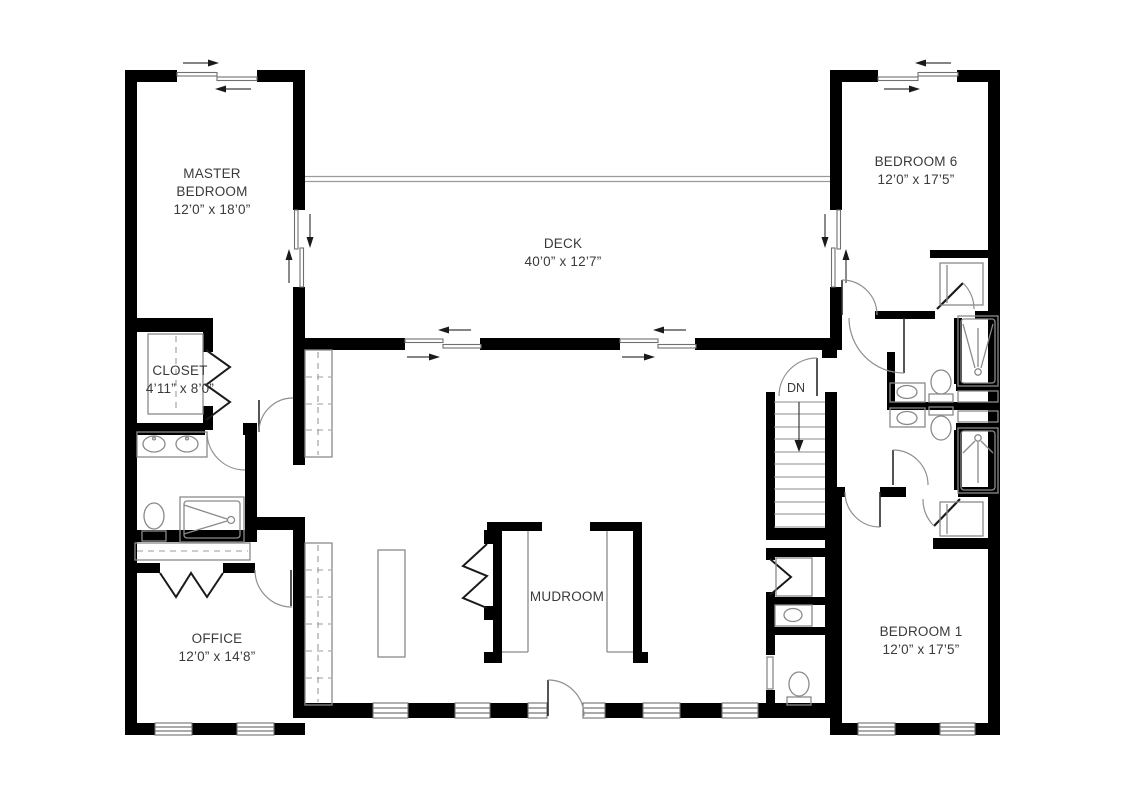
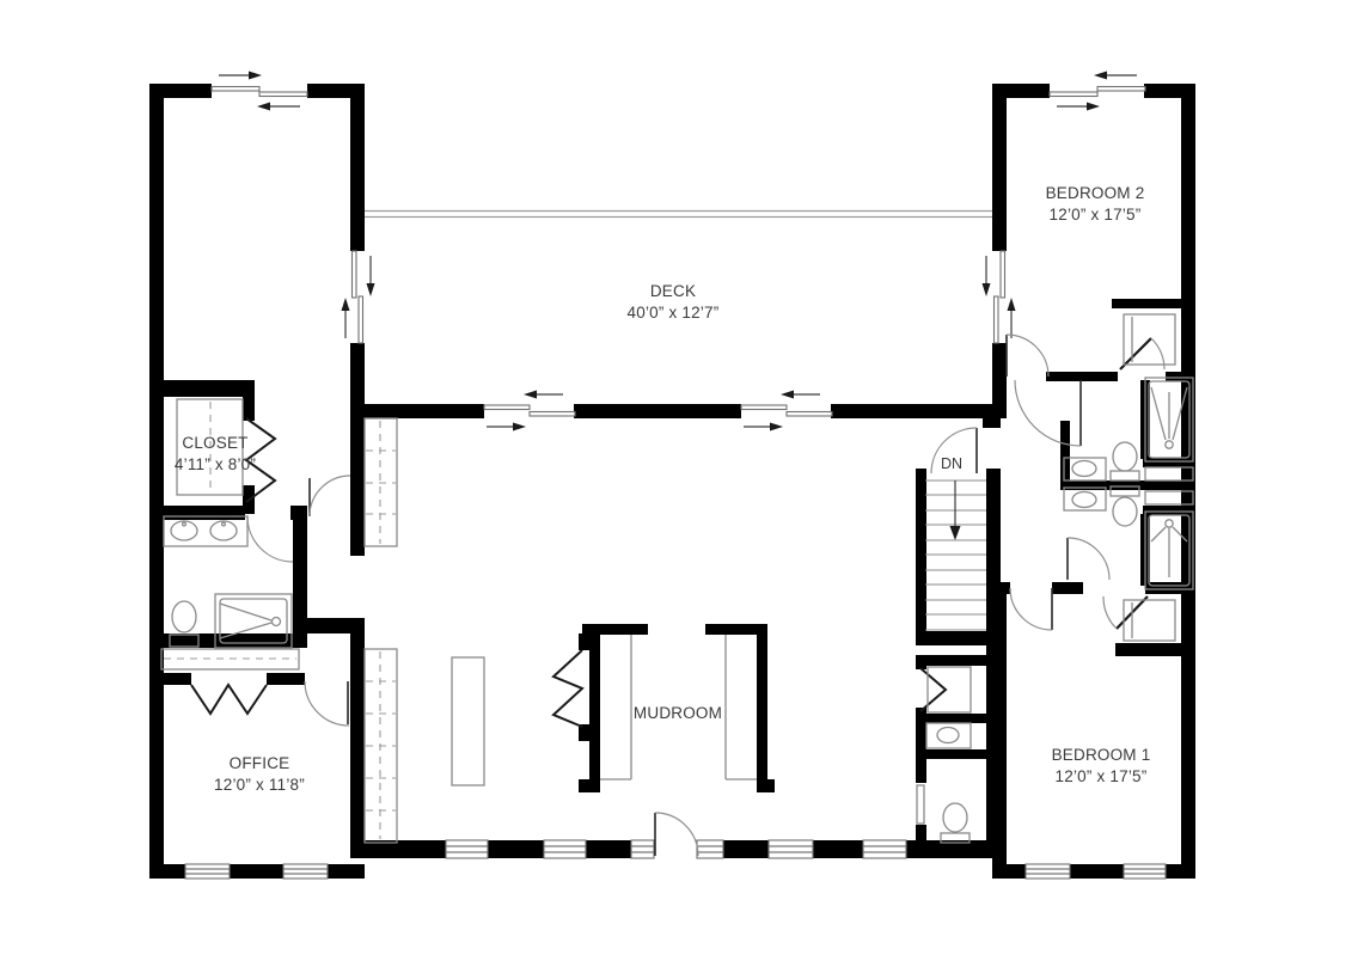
- MASTER BEDROOM
- 12’0” x 18’0”
- BEDROOM 6
+ BEDROOM 2
  12’0” x 17’5”
  DECK
  40’0” x 12’7”
  CLOSET
  4’11” x 8’0”
  OFFICE
- 12’0” x 14’8”
+ 12’0” x 11’8”
  MUDROOM
  BEDROOM 1
  12’0” x 17’5”
  DN
